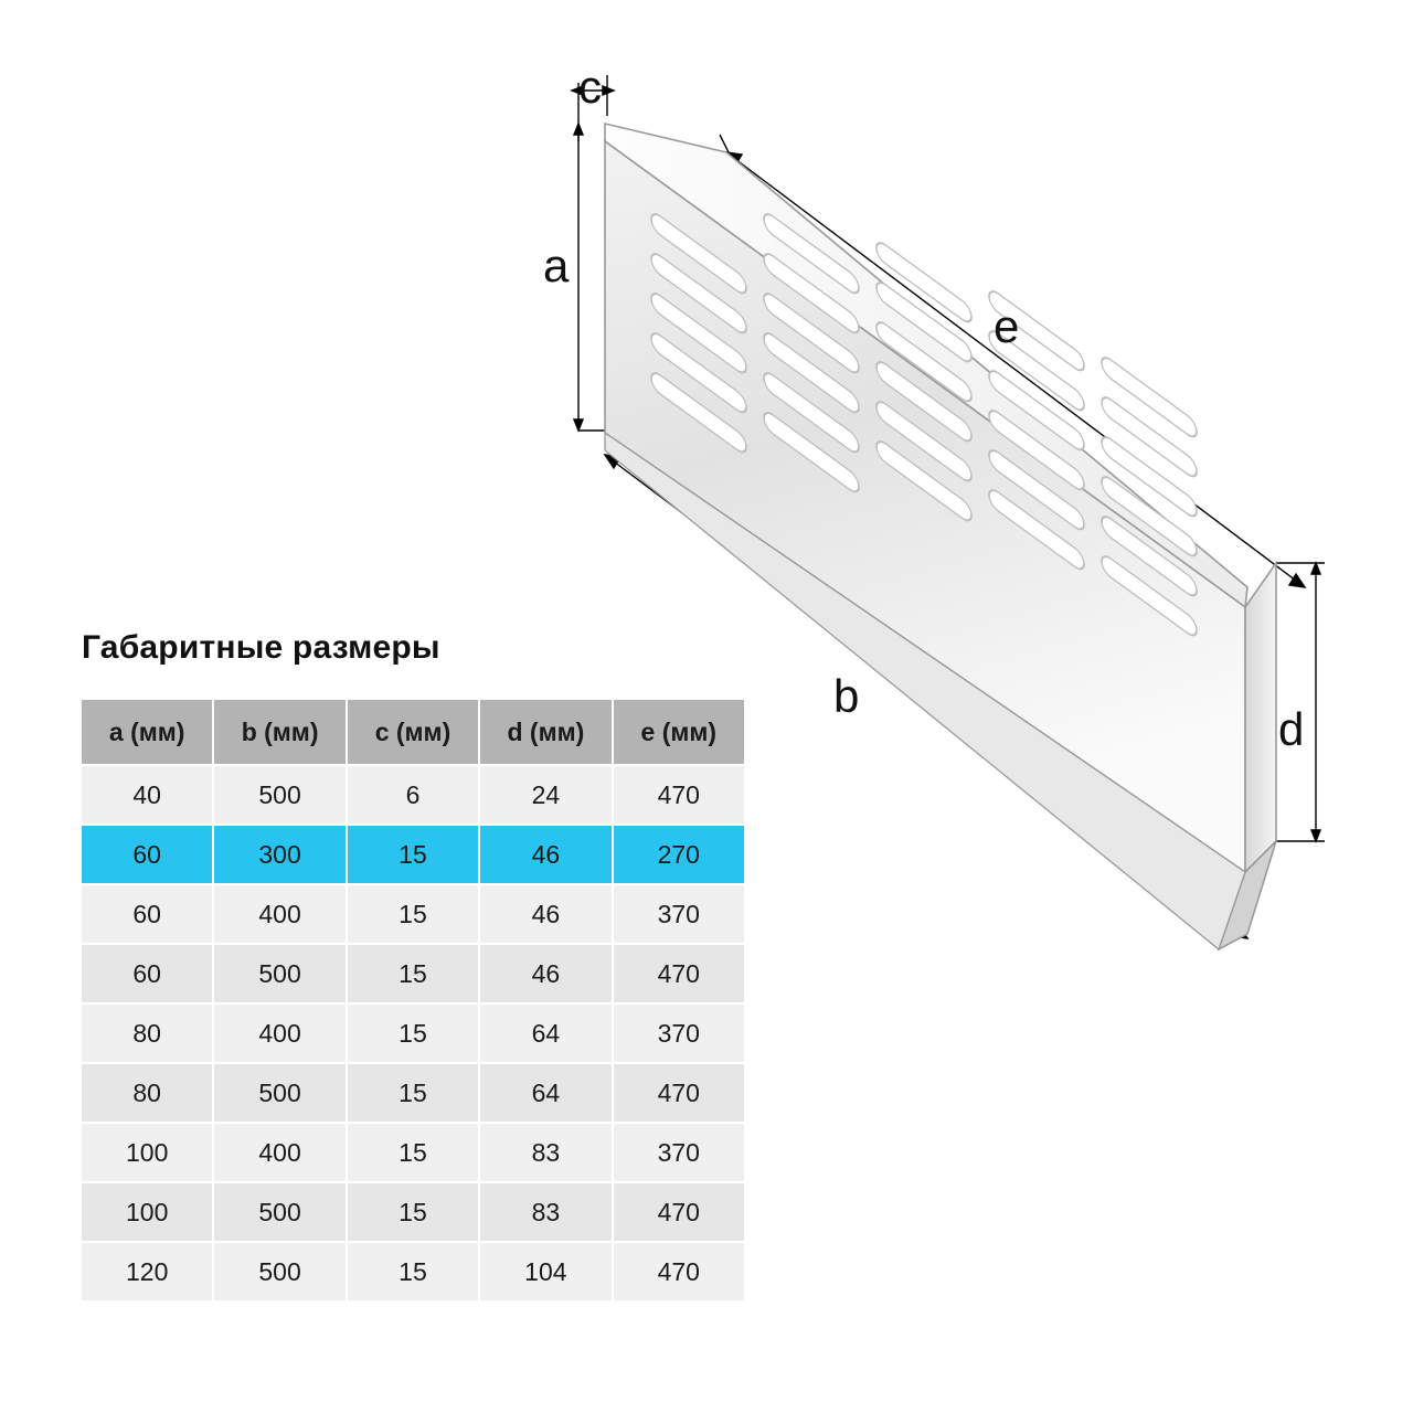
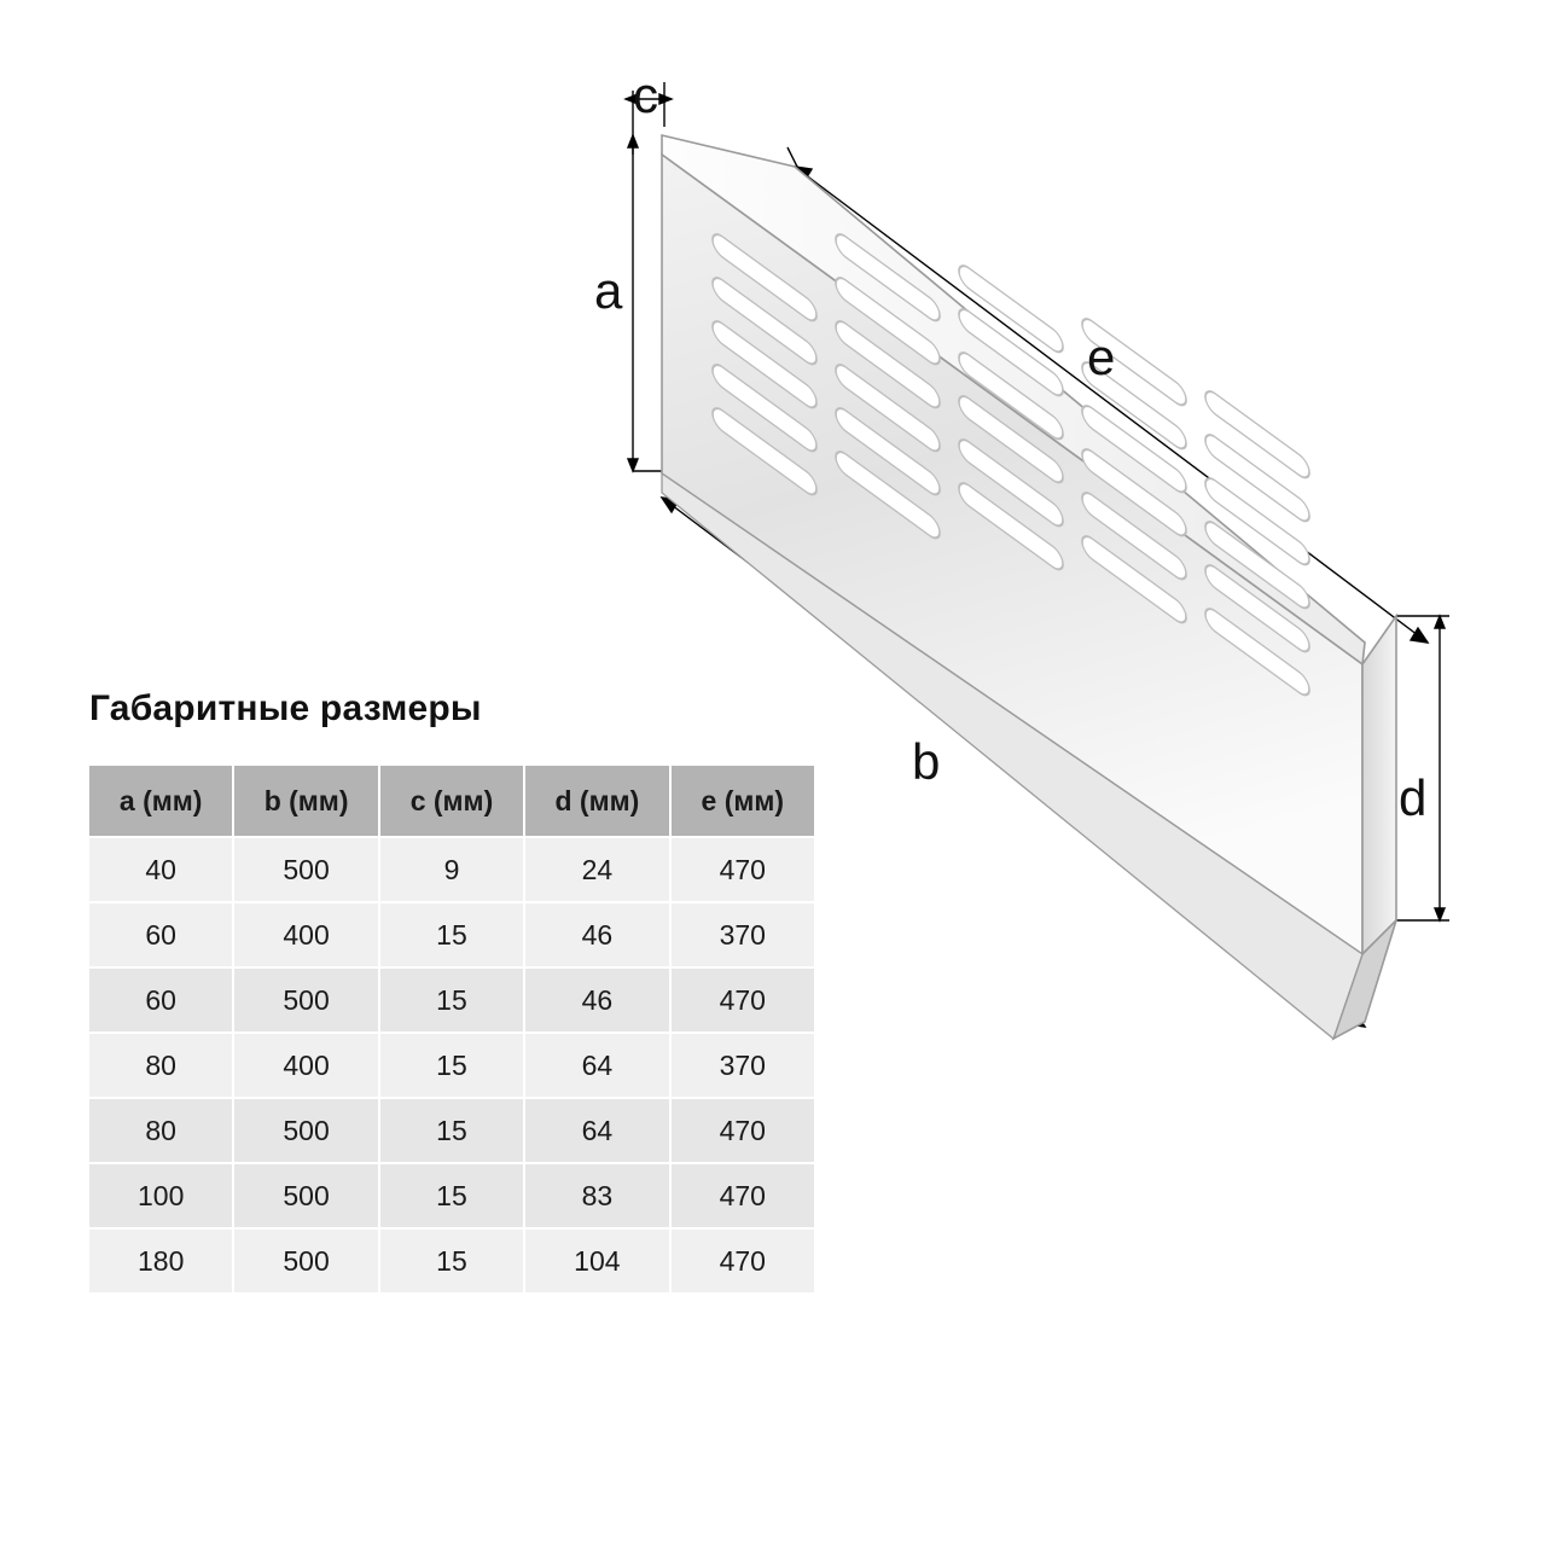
  c
  a
  e
  b
  d
  Габаритные размеры
  a (мм)	b (мм)	c (мм)	d (мм)	e (мм)
- 40	500	6	24	470
+ 40	500	9	24	470
- 60	300	15	46	270
  60	400	15	46	370
  60	500	15	46	470
  80	400	15	64	370
  80	500	15	64	470
- 100	400	15	83	370
  100	500	15	83	470
- 120	500	15	104	470
+ 180	500	15	104	470
